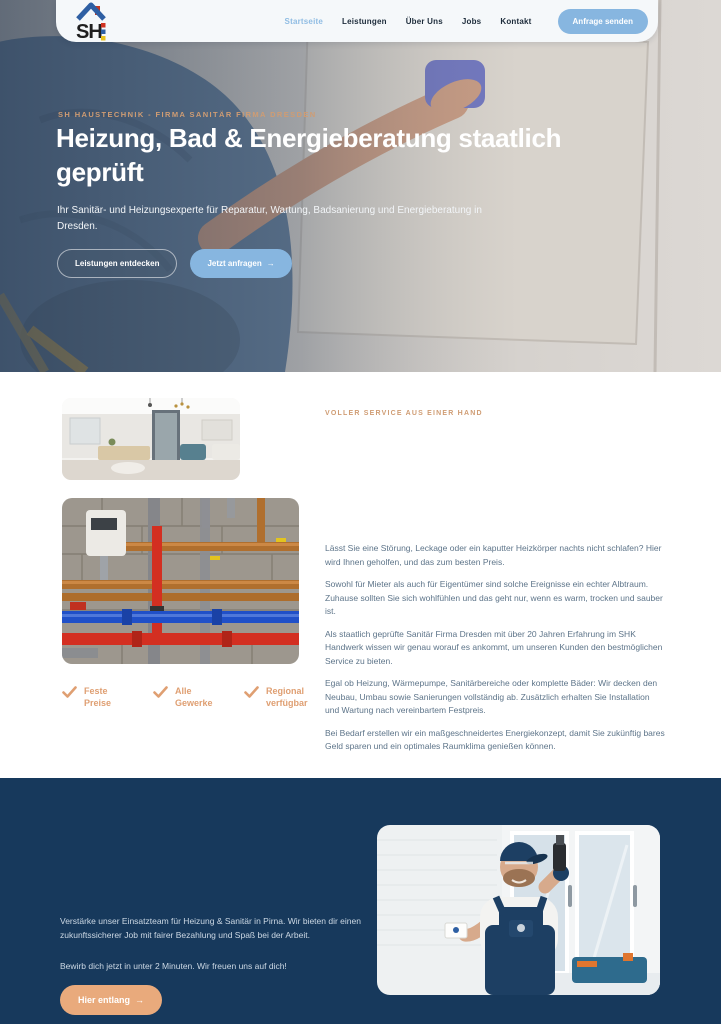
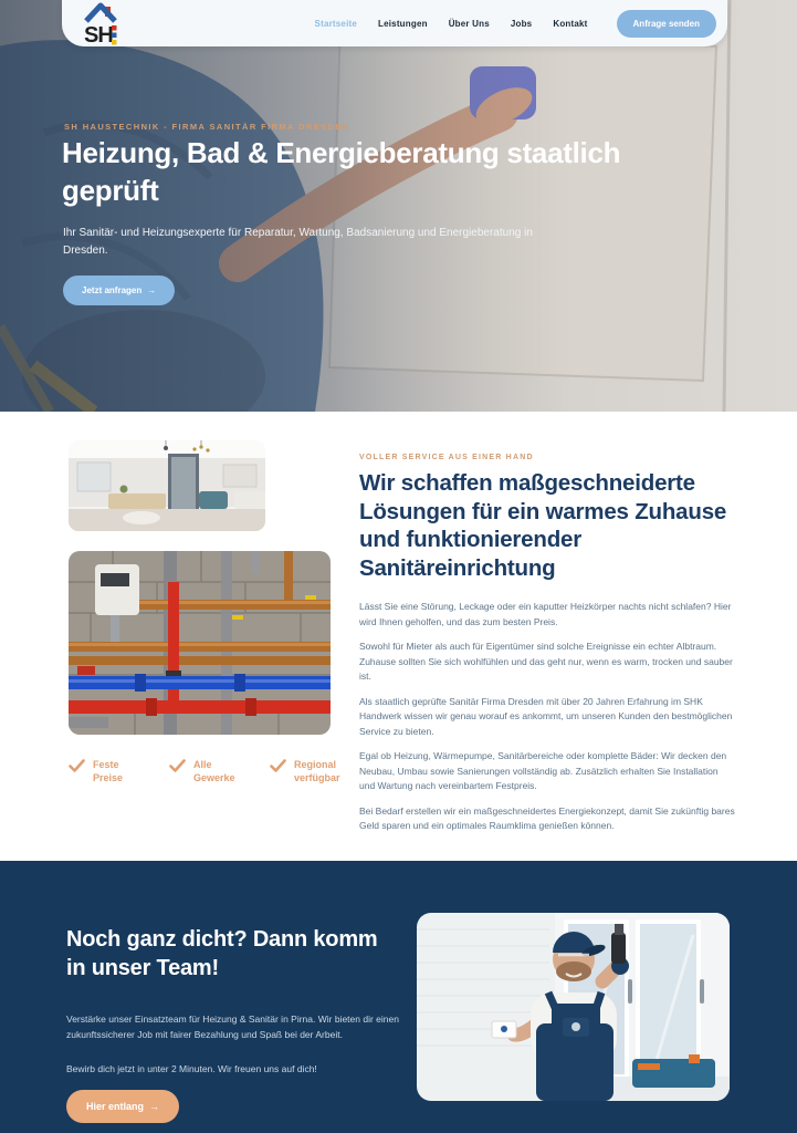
  SH
  Startseite
  Leistungen
  Über Uns
  Jobs
  Kontakt
  Anfrage senden
  SH HAUSTECHNIK - FIRMA SANITÄR FIRMA DRESDEN
  Heizung, Bad & Energieberatung staatlich geprüft
  Ihr Sanitär- und Heizungsexperte für Reparatur, Wartung, Badsanierung und Energieberatung in Dresden.
- Leistungen entdecken
  Jetzt anfragen →
  Feste Preise
  Alle Gewerke
  Regional verfügbar
+ Wir schaffen maßgeschneiderte Lösungen für ein warmes Zuhause und funktionierender Sanitäreinrichtung
  Lässt Sie eine Störung, Leckage oder ein kaputter Heizkörper nachts nicht schlafen? Hier wird Ihnen geholfen, und das zum besten Preis.
  Sowohl für Mieter als auch für Eigentümer sind solche Ereignisse ein echter Albtraum. Zuhause sollten Sie sich wohlfühlen und das geht nur, wenn es warm, trocken und sauber ist.
  Als staatlich geprüfte Sanitär Firma Dresden mit über 20 Jahren Erfahrung im SHK Handwerk wissen wir genau worauf es ankommt, um unseren Kunden den bestmöglichen Service zu bieten.
  Egal ob Heizung, Wärmepumpe, Sanitärbereiche oder komplette Bäder: Wir decken den Neubau, Umbau sowie Sanierungen vollständig ab. Zusätzlich erhalten Sie Installation und Wartung nach vereinbartem Festpreis.
  Bei Bedarf erstellen wir ein maßgeschneidertes Energiekonzept, damit Sie zukünftig bares Geld sparen und ein optimales Raumklima genießen können.
+ Noch ganz dicht? Dann komm in unser Team!
  Verstärke unser Einsatzteam für Heizung & Sanitär in Pirna. Wir bieten dir einen zukunftssicherer Job mit fairer Bezahlung und Spaß bei der Arbeit.
  Bewirb dich jetzt in unter 2 Minuten. Wir freuen uns auf dich!
  Hier entlang →
